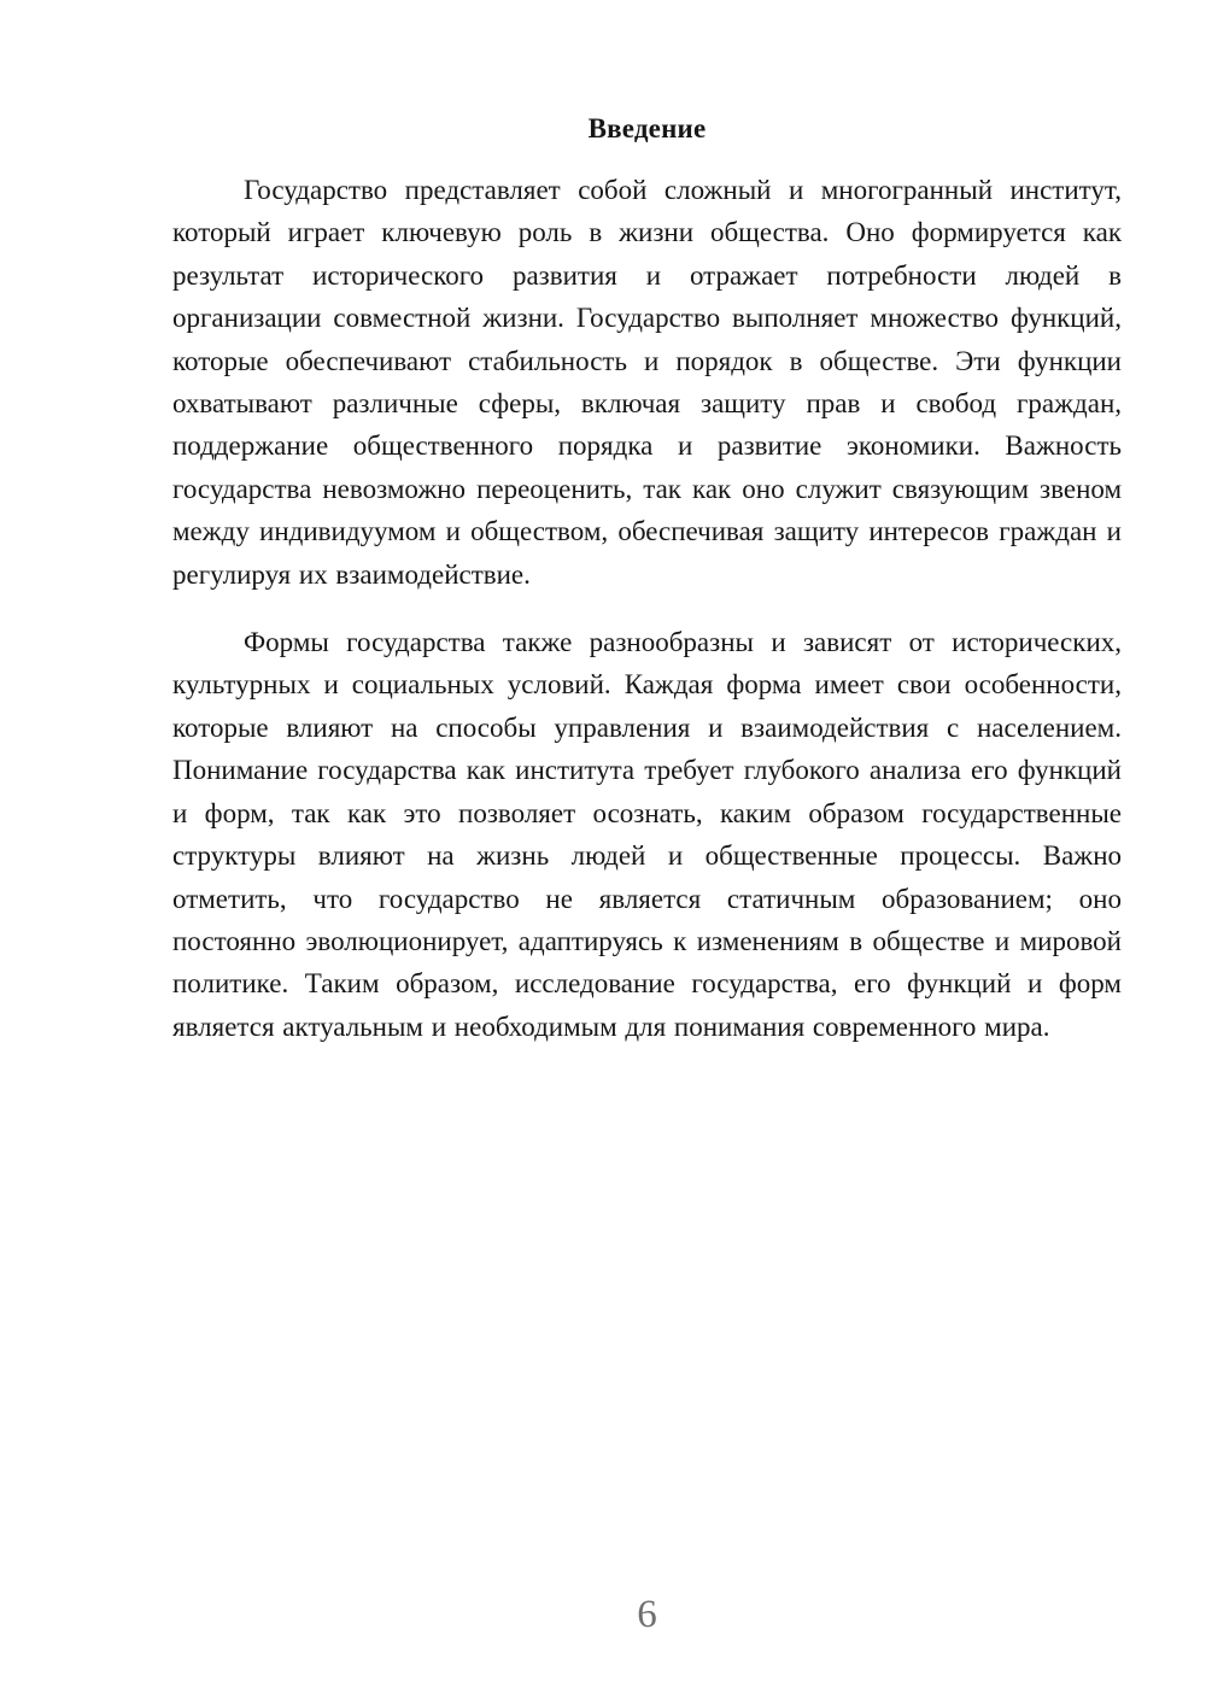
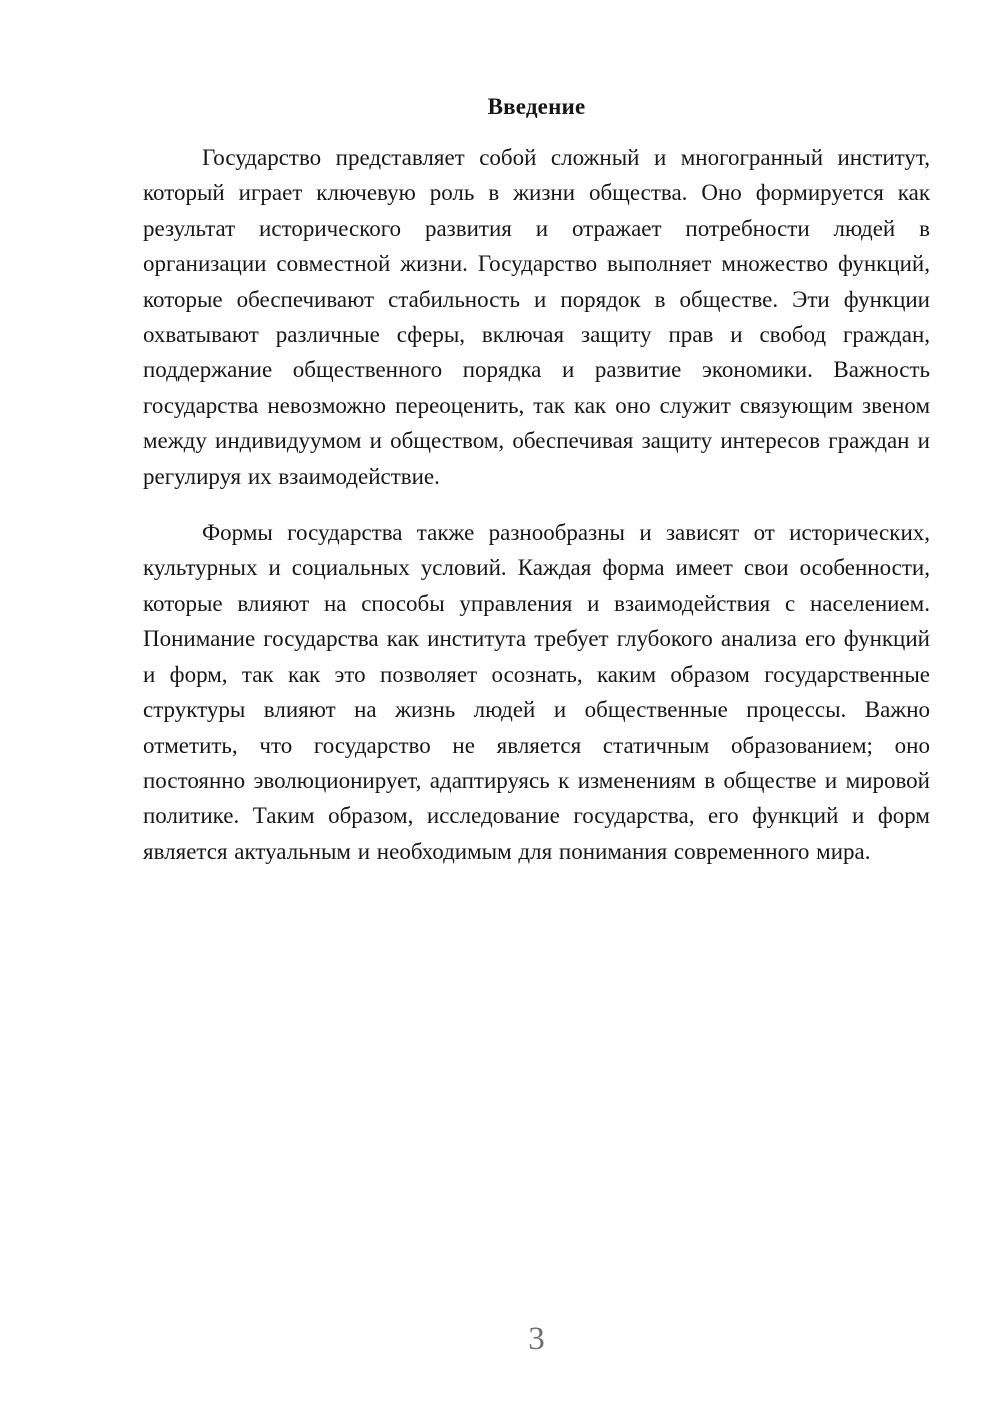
  Введение
  Государство представляет собой сложный и многогранный институт, который играет ключевую роль в жизни общества. Оно формируется как результат исторического развития и отражает потребности людей в организации совместной жизни. Государство выполняет множество функций, которые обеспечивают стабильность и порядок в обществе. Эти функции охватывают различные сферы, включая защиту прав и свобод граждан, поддержание общественного порядка и развитие экономики. Важность государства невозможно переоценить, так как оно служит связующим звеном между индивидуумом и обществом, обеспечивая защиту интересов граждан и регулируя их взаимодействие.
  Формы государства также разнообразны и зависят от исторических, культурных и социальных условий. Каждая форма имеет свои особенности, которые влияют на способы управления и взаимодействия с населением. Понимание государства как института требует глубокого анализа его функций и форм, так как это позволяет осознать, каким образом государственные структуры влияют на жизнь людей и общественные процессы. Важно отметить, что государство не является статичным образованием; оно постоянно эволюционирует, адаптируясь к изменениям в обществе и мировой политике. Таким образом, исследование государства, его функций и форм является актуальным и необходимым для понимания современного мира.
- 6
+ 3
